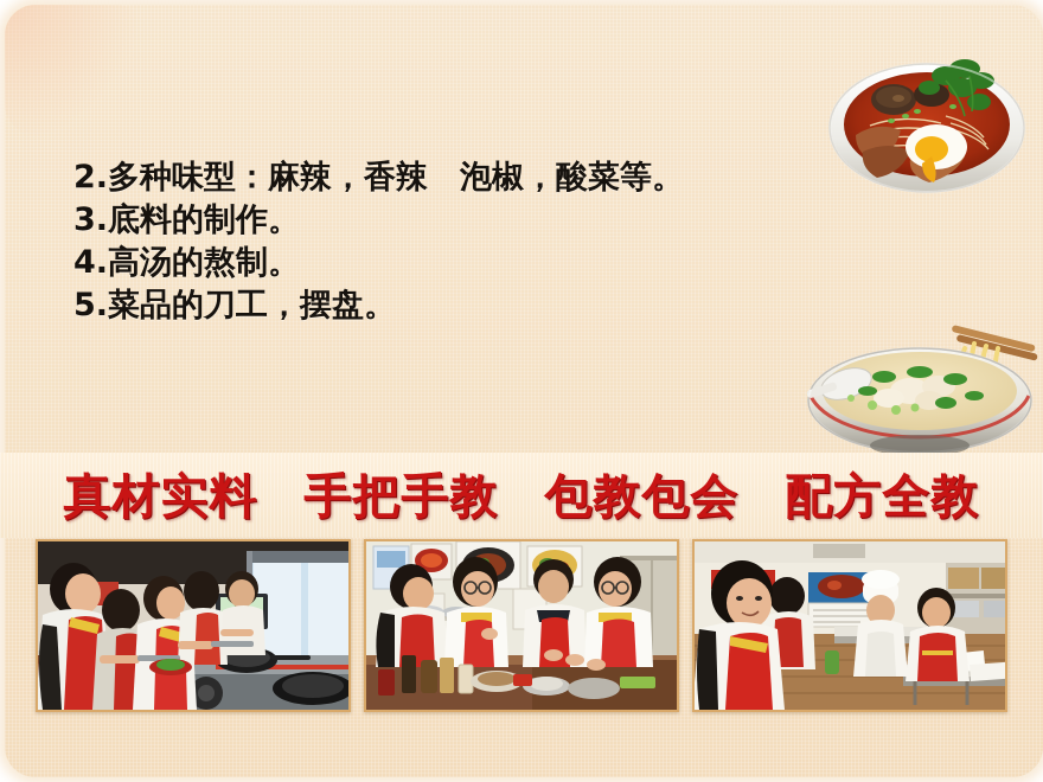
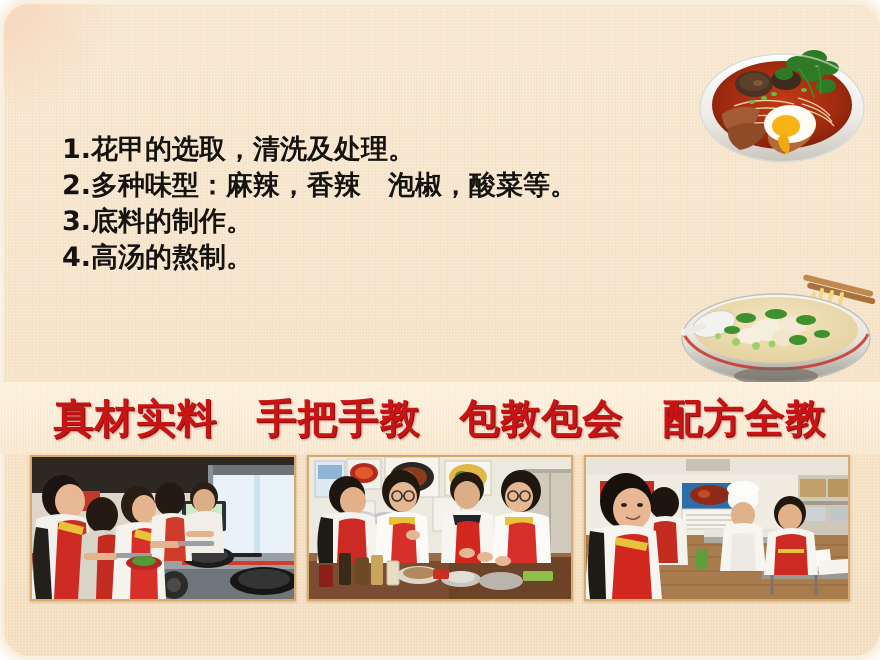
+ 1.花甲的选取，清洗及处理。
  2.多种味型：麻辣，香辣 泡椒，酸菜等。
  3.底料的制作。
  4.高汤的熬制。
- 5.菜品的刀工，摆盘。
  真材实料 手把手教 包教包会 配方全教
